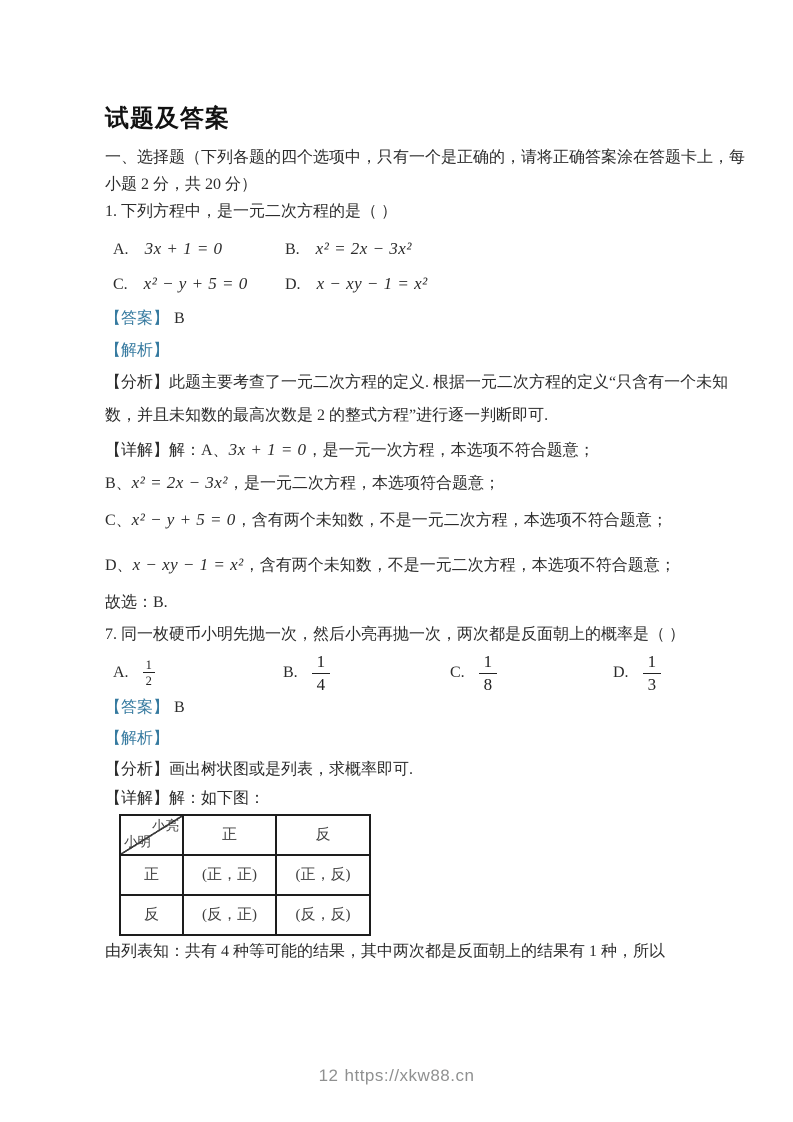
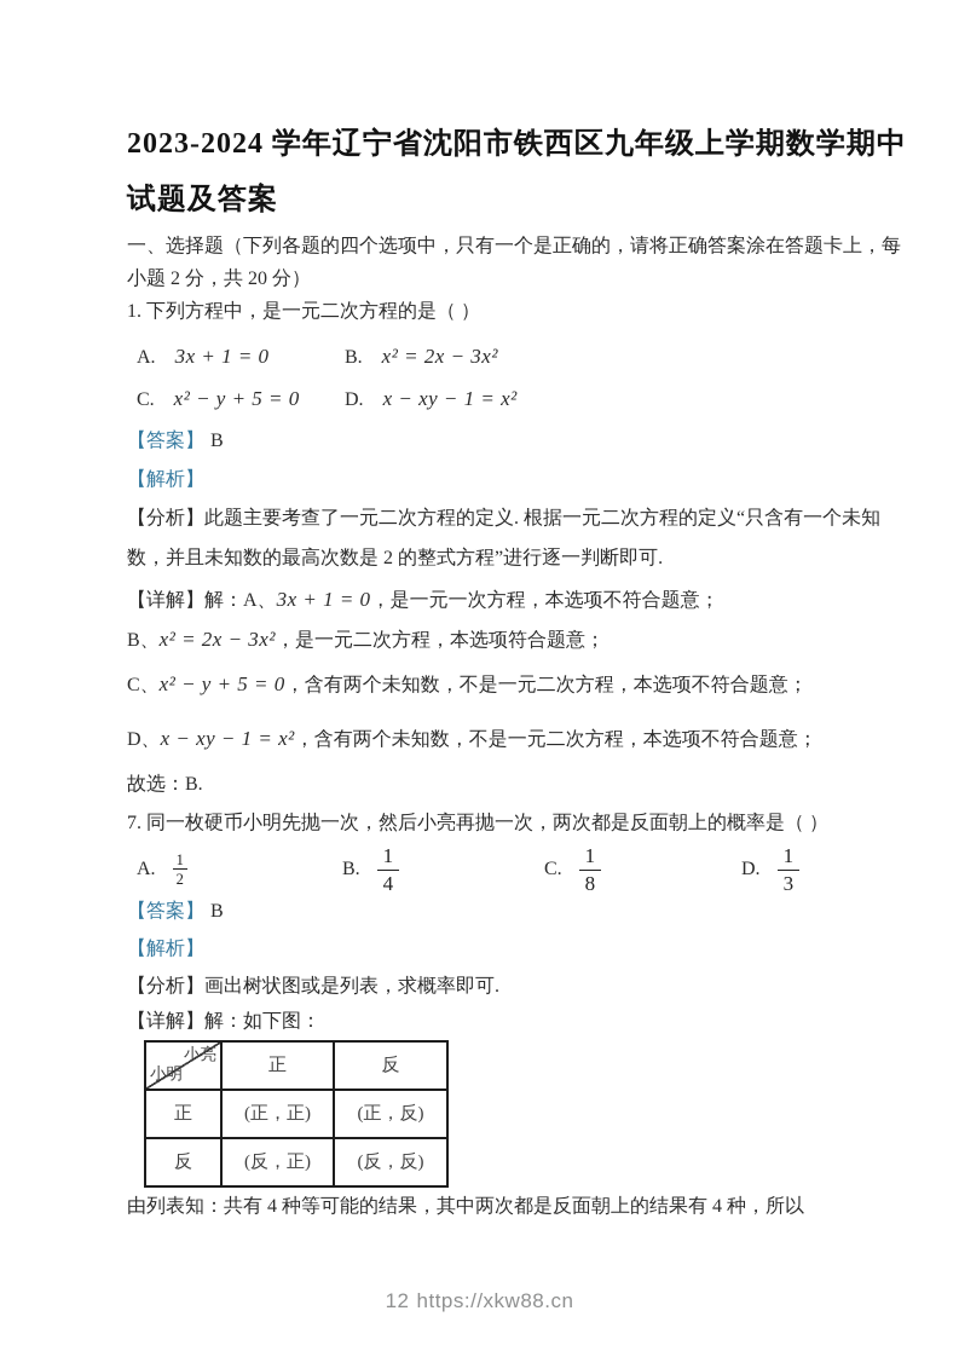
+ 2023-2024 学年辽宁省沈阳市铁西区九年级上学期数学期中
  试题及答案
  一、选择题（下列各题的四个选项中，只有一个是正确的，请将正确答案涂在答题卡上，每
  小题 2 分，共 20 分）
  1. 下列方程中，是一元二次方程的是（ ）
  A. 3x + 1 = 0
  B. x² = 2x − 3x²
  C. x² − y + 5 = 0
  D. x − xy − 1 = x²
  【答案】 B
  【解析】
  【分析】此题主要考查了一元二次方程的定义. 根据一元二次方程的定义“只含有一个未知
  数，并且未知数的最高次数是 2 的整式方程”进行逐一判断即可.
  【详解】解：A、3x + 1 = 0，是一元一次方程，本选项不符合题意；
  B、x² = 2x − 3x²，是一元二次方程，本选项符合题意；
  C、x² − y + 5 = 0，含有两个未知数，不是一元二次方程，本选项不符合题意；
  D、x − xy − 1 = x²，含有两个未知数，不是一元二次方程，本选项不符合题意；
  故选：B.
  7. 同一枚硬币小明先抛一次，然后小亮再抛一次，两次都是反面朝上的概率是（ ）
  A.
  1
  2
  B.
  1
  4
  C.
  1
  8
  D.
  1
  3
  【答案】 B
  【解析】
  【分析】画出树状图或是列表，求概率即可.
  【详解】解：如下图：
  小亮 小明	正	反
  正	(正，正)	(正，反)
  反	(反，正)	(反，反)
- 由列表知：共有 4 种等可能的结果，其中两次都是反面朝上的结果有 1 种，所以
+ 由列表知：共有 4 种等可能的结果，其中两次都是反面朝上的结果有 4 种，所以
  12 https://xkw88.cn
